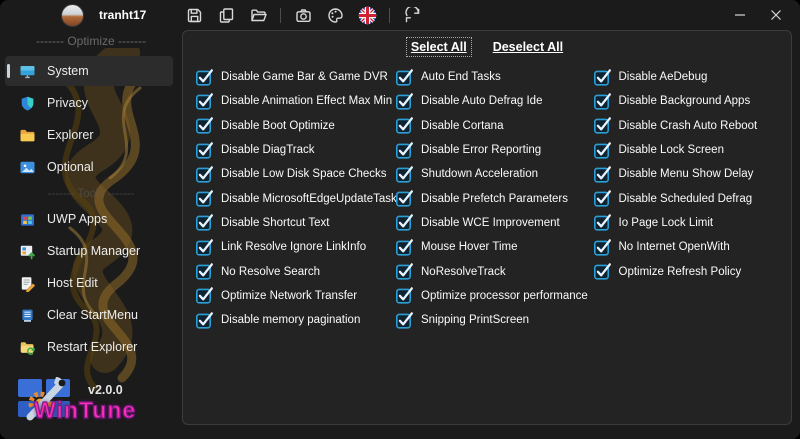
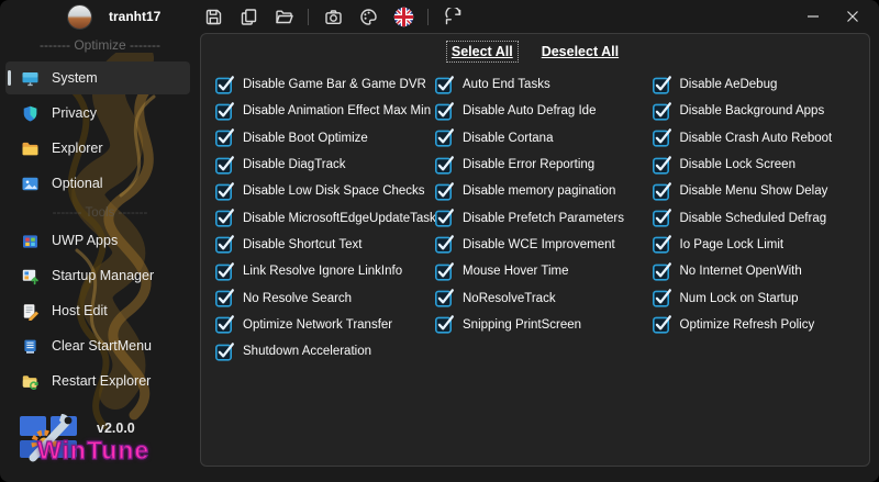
  tranht17
  ------- Optimize -------
  System
  Privacy
  Explorer
  Optional
  ------- Tools -------
  UWP Apps
  Startup Manager
  Host Edit
  Clear StartMenu
  Restart Explorer
  v2.0.0
  WinTune
  Select All
  Deselect All
  Disable Game Bar & Game DVR
  Disable Animation Effect Max Min
  Disable Boot Optimize
  Disable DiagTrack
  Disable Low Disk Space Checks
  Disable MicrosoftEdgeUpdateTask
  Disable Shortcut Text
  Link Resolve Ignore LinkInfo
  No Resolve Search
  Optimize Network Transfer
- Disable memory pagination
+ Shutdown Acceleration
  Auto End Tasks
  Disable Auto Defrag Ide
  Disable Cortana
  Disable Error Reporting
- Shutdown Acceleration
+ Disable memory pagination
  Disable Prefetch Parameters
  Disable WCE Improvement
  Mouse Hover Time
  NoResolveTrack
- Optimize processor performance
  Snipping PrintScreen
  Disable AeDebug
  Disable Background Apps
  Disable Crash Auto Reboot
  Disable Lock Screen
  Disable Menu Show Delay
  Disable Scheduled Defrag
  Io Page Lock Limit
  No Internet OpenWith
+ Num Lock on Startup
  Optimize Refresh Policy
